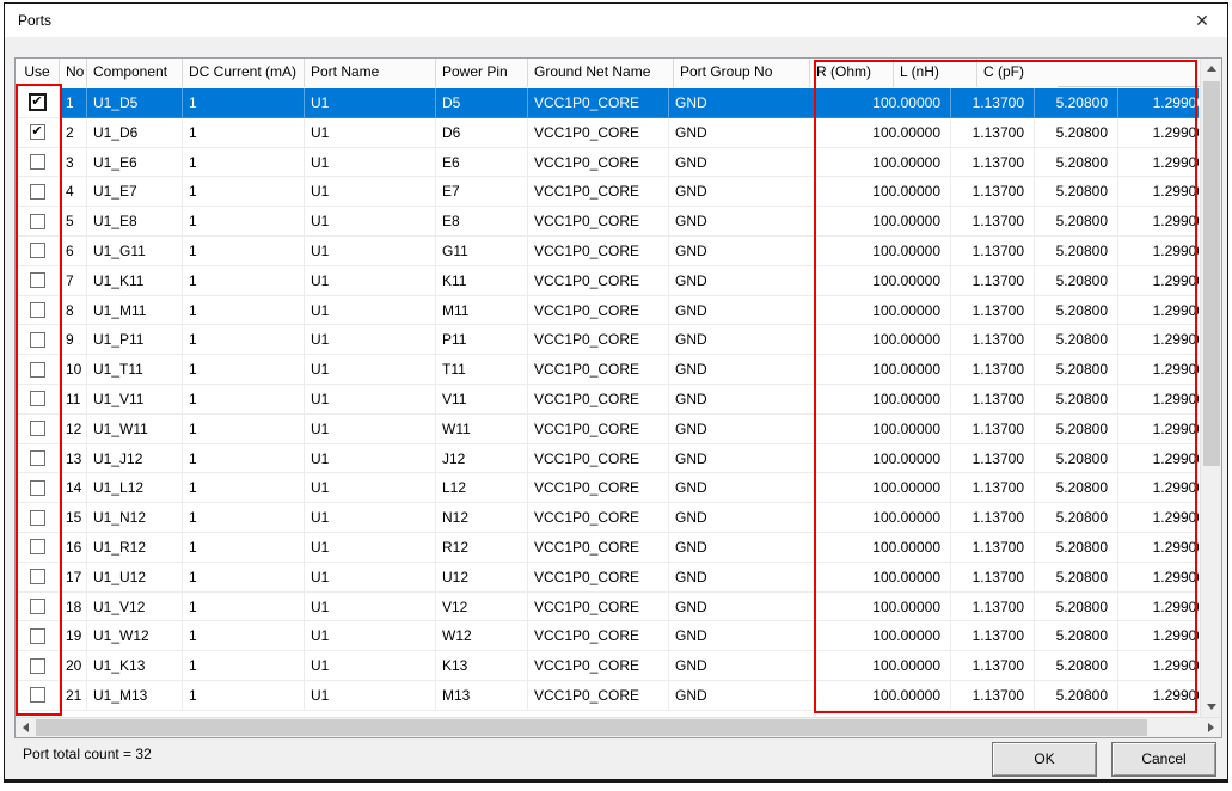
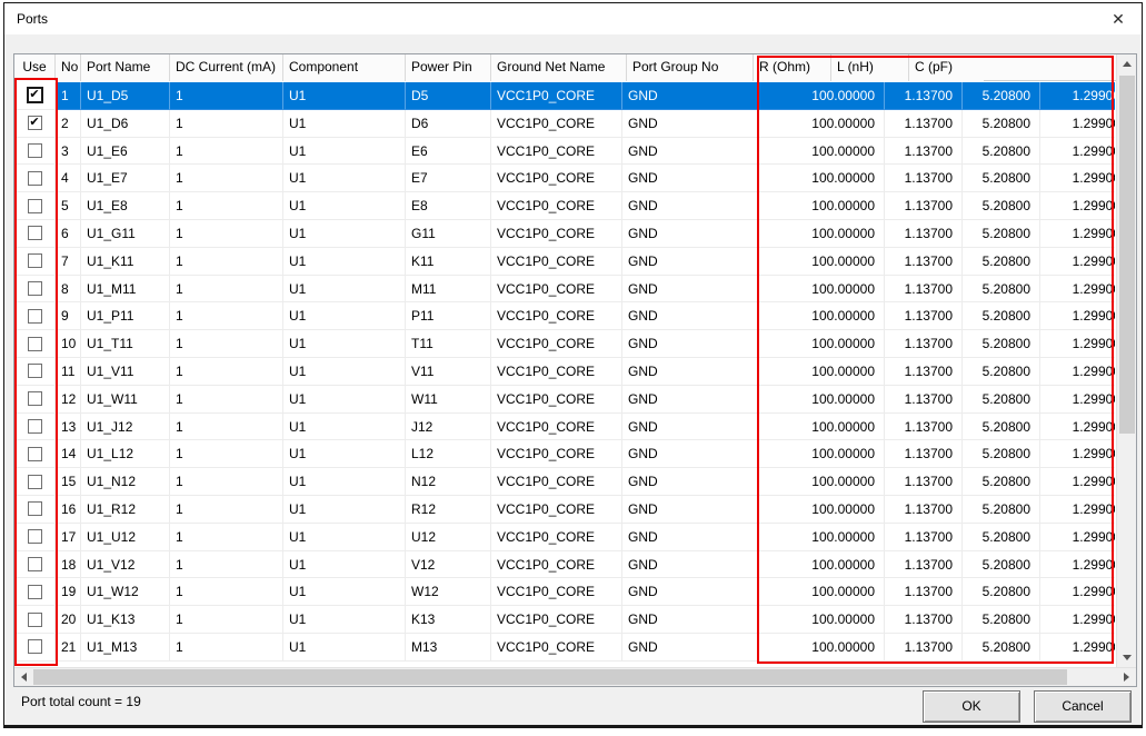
  Ports
  ✕
  Use
  No
- Component
+ Port Name
  DC Current (mA)
- Port Name
+ Component
  Power Pin
  Ground Net Name
  Port Group No
  R (Ohm)
  L (nH)
  C (pF)
  ✔
  1
  U1_D5
  1
  U1
  D5
  VCC1P0_CORE
  GND
  100.00000
  1.13700
  5.20800
  1.2990
  ✔
  2
  U1_D6
  1
  U1
  D6
  VCC1P0_CORE
  GND
  100.00000
  1.13700
  5.20800
  1.2990
  3
  U1_E6
  1
  U1
  E6
  VCC1P0_CORE
  GND
  100.00000
  1.13700
  5.20800
  1.2990
  4
  U1_E7
  1
  U1
  E7
  VCC1P0_CORE
  GND
  100.00000
  1.13700
  5.20800
  1.2990
  5
  U1_E8
  1
  U1
  E8
  VCC1P0_CORE
  GND
  100.00000
  1.13700
  5.20800
  1.2990
  6
  U1_G11
  1
  U1
  G11
  VCC1P0_CORE
  GND
  100.00000
  1.13700
  5.20800
  1.2990
  7
  U1_K11
  1
  U1
  K11
  VCC1P0_CORE
  GND
  100.00000
  1.13700
  5.20800
  1.2990
  8
  U1_M11
  1
  U1
  M11
  VCC1P0_CORE
  GND
  100.00000
  1.13700
  5.20800
  1.2990
  9
  U1_P11
  1
  U1
  P11
  VCC1P0_CORE
  GND
  100.00000
  1.13700
  5.20800
  1.2990
  10
  U1_T11
  1
  U1
  T11
  VCC1P0_CORE
  GND
  100.00000
  1.13700
  5.20800
  1.2990
  11
  U1_V11
  1
  U1
  V11
  VCC1P0_CORE
  GND
  100.00000
  1.13700
  5.20800
  1.2990
  12
  U1_W11
  1
  U1
  W11
  VCC1P0_CORE
  GND
  100.00000
  1.13700
  5.20800
  1.2990
  13
  U1_J12
  1
  U1
  J12
  VCC1P0_CORE
  GND
  100.00000
  1.13700
  5.20800
  1.2990
  14
  U1_L12
  1
  U1
  L12
  VCC1P0_CORE
  GND
  100.00000
  1.13700
  5.20800
  1.2990
  15
  U1_N12
  1
  U1
  N12
  VCC1P0_CORE
  GND
  100.00000
  1.13700
  5.20800
  1.2990
  16
  U1_R12
  1
  U1
  R12
  VCC1P0_CORE
  GND
  100.00000
  1.13700
  5.20800
  1.2990
  17
  U1_U12
  1
  U1
  U12
  VCC1P0_CORE
  GND
  100.00000
  1.13700
  5.20800
  1.2990
  18
  U1_V12
  1
  U1
  V12
  VCC1P0_CORE
  GND
  100.00000
  1.13700
  5.20800
  1.2990
  19
  U1_W12
  1
  U1
  W12
  VCC1P0_CORE
  GND
  100.00000
  1.13700
  5.20800
  1.2990
  20
  U1_K13
  1
  U1
  K13
  VCC1P0_CORE
  GND
  100.00000
  1.13700
  5.20800
  1.2990
  21
  U1_M13
  1
  U1
  M13
  VCC1P0_CORE
  GND
  100.00000
  1.13700
  5.20800
  1.2990
- Port total count = 32
+ Port total count = 19
  OK
  Cancel
